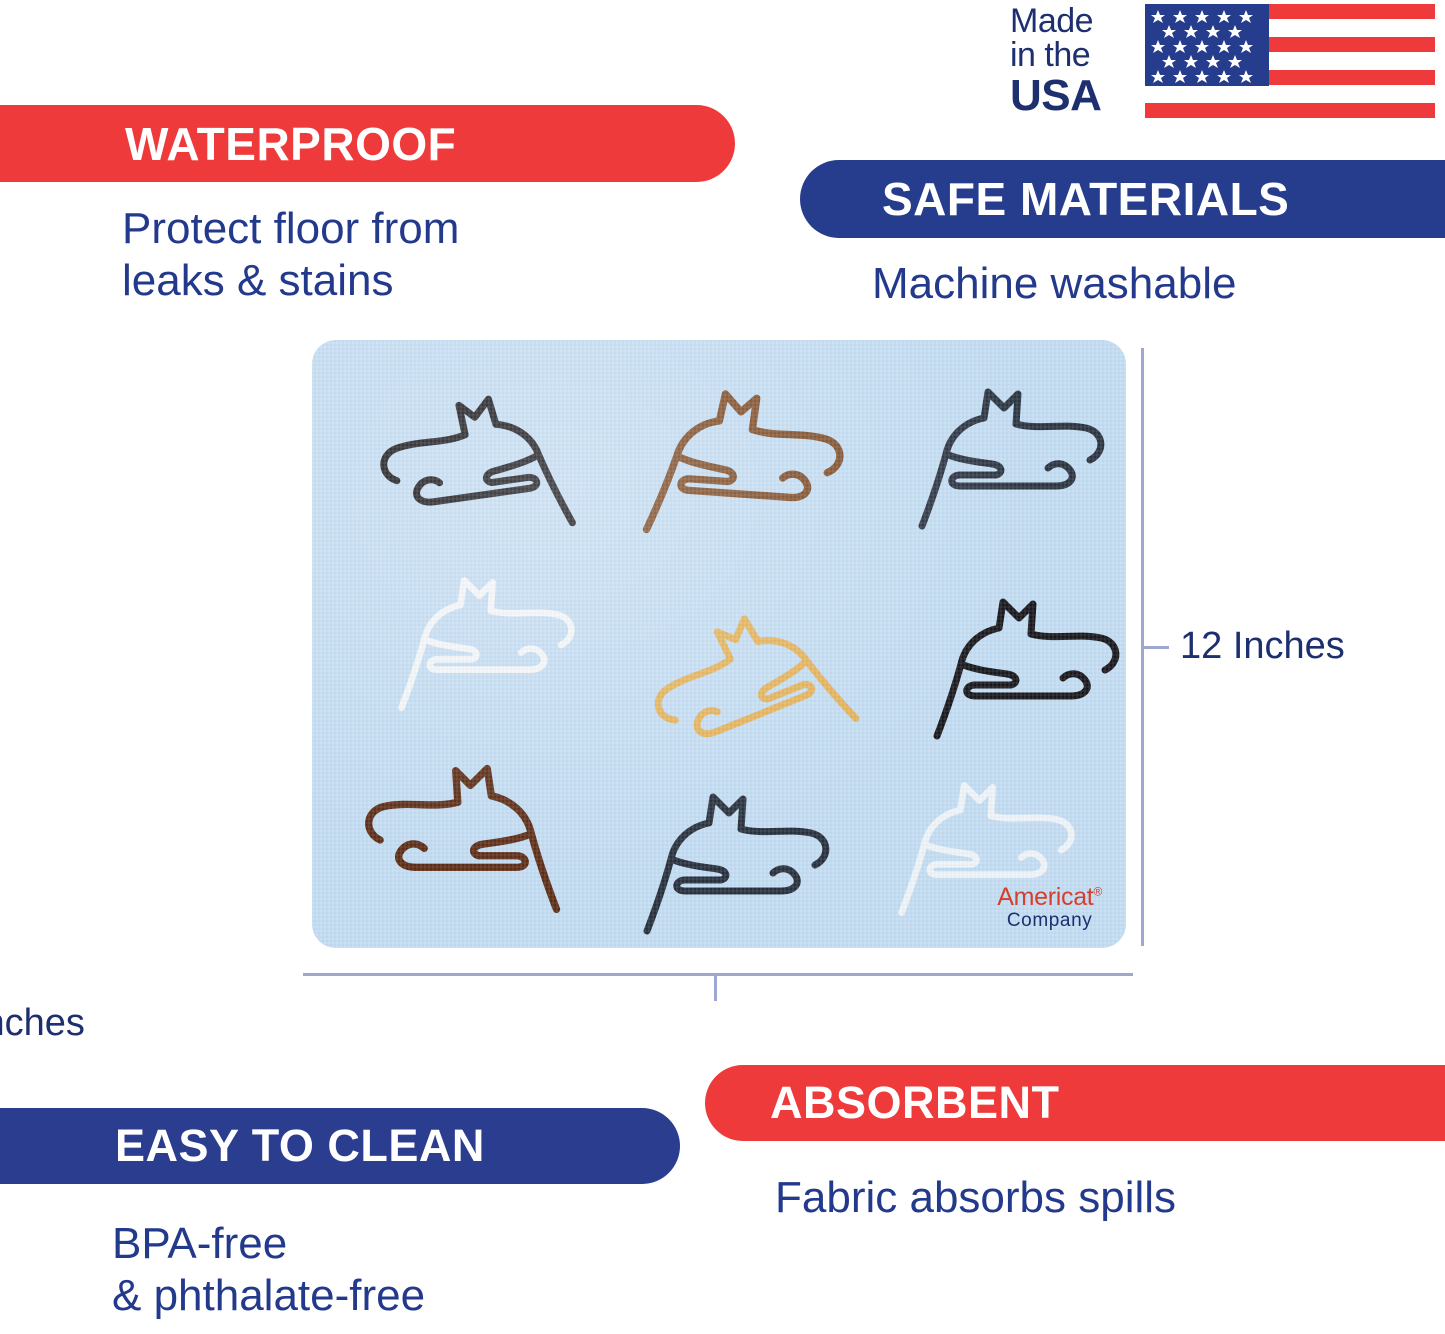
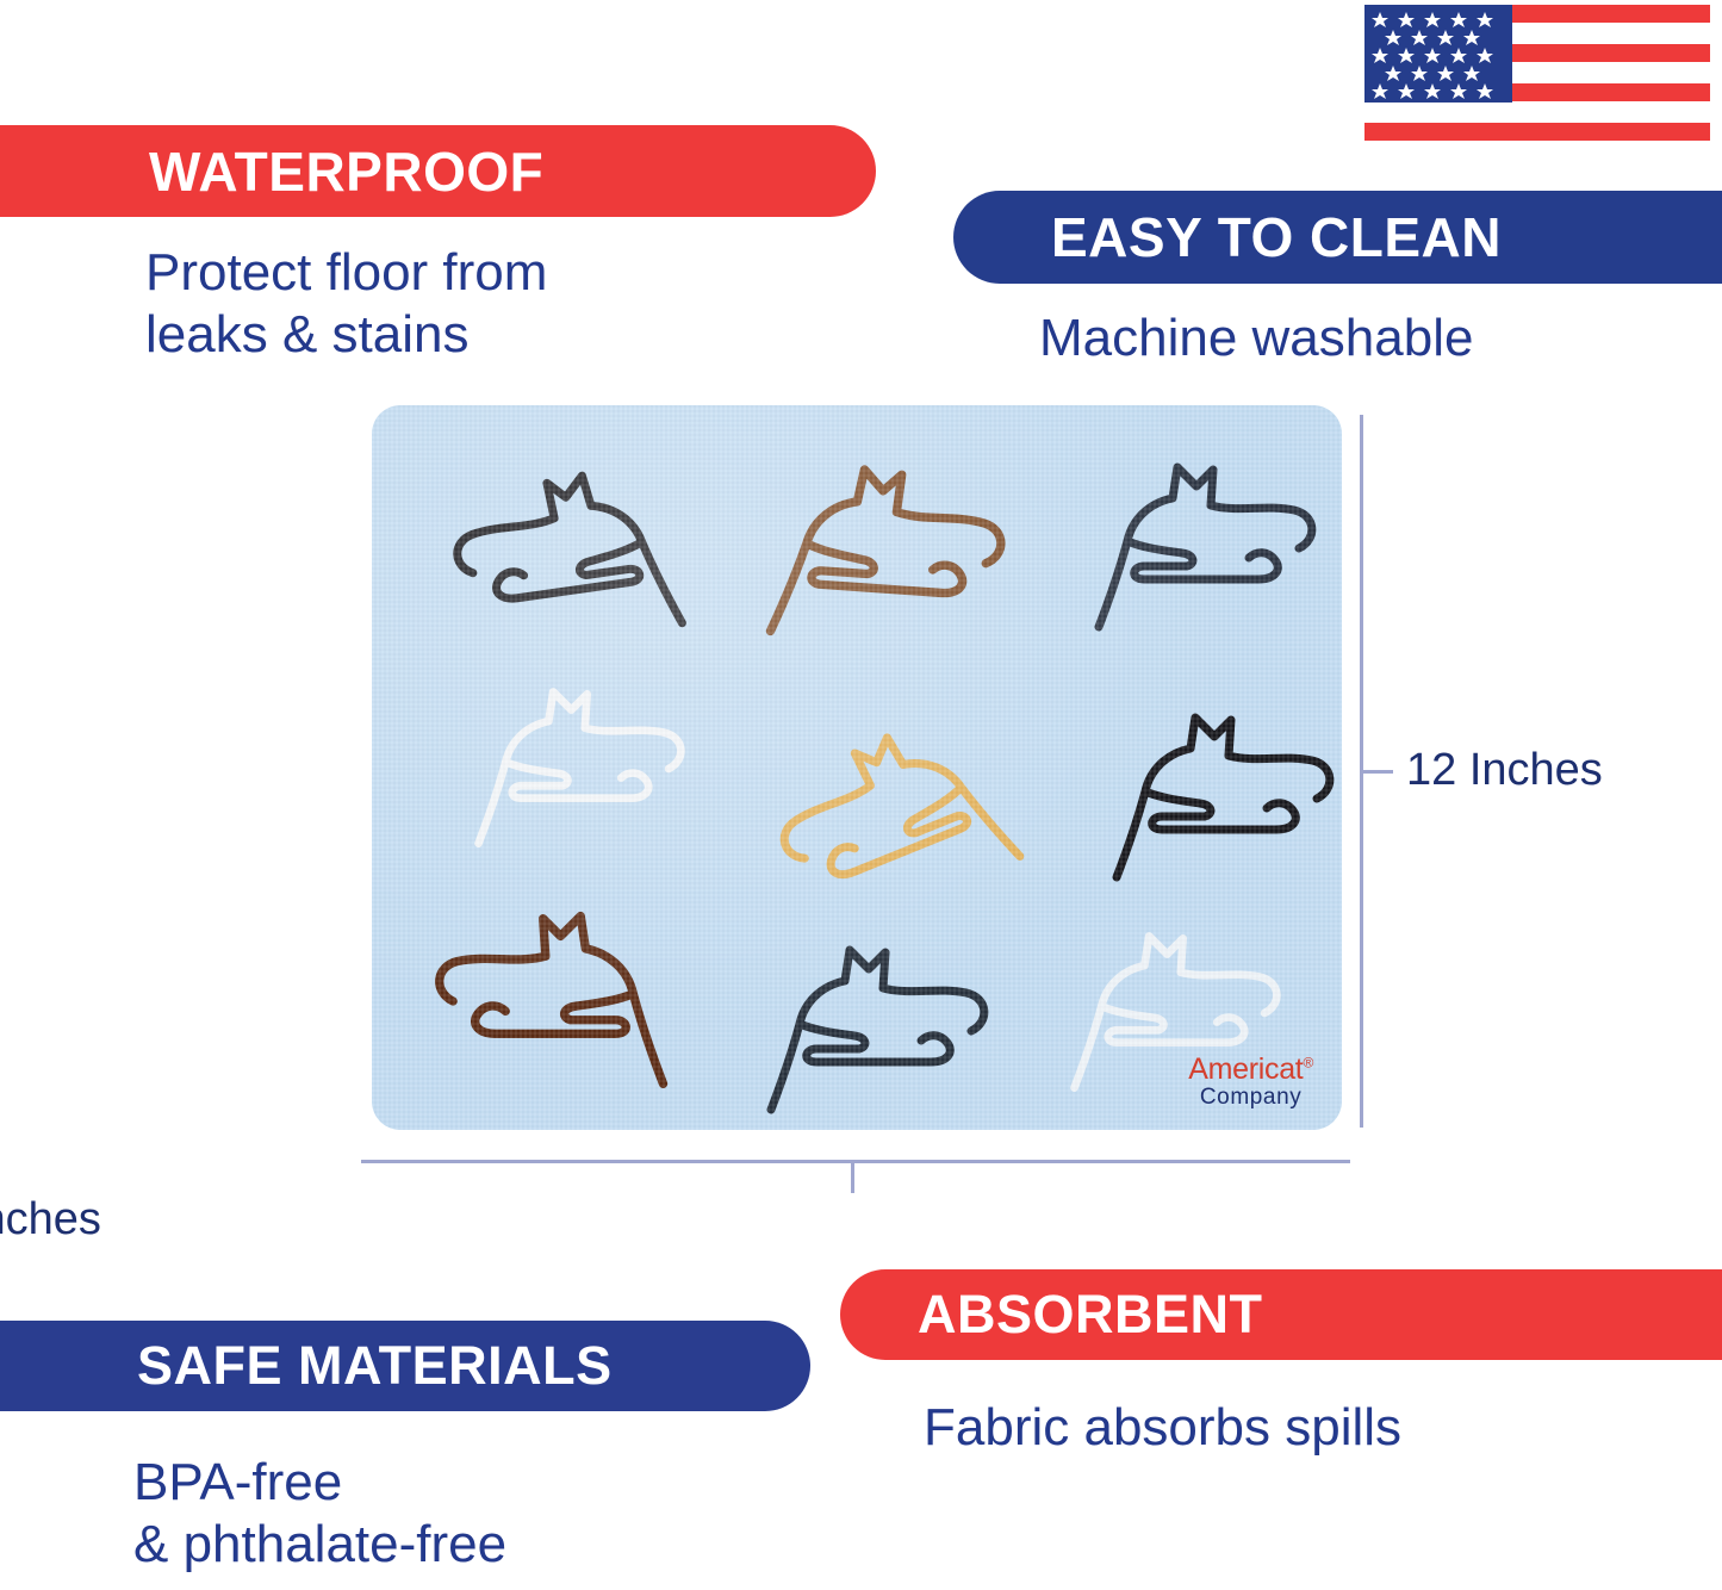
- Made
- in the
- USA
  WATERPROOF
  Protect floor from
  leaks & stains
- SAFE MATERIALS
+ EASY TO CLEAN
  Machine washable
- EASY TO CLEAN
+ SAFE MATERIALS
  BPA-free
  & phthalate-free
  ABSORBENT
  Fabric absorbs spills
  Americat®
  Company
  12 Inches
